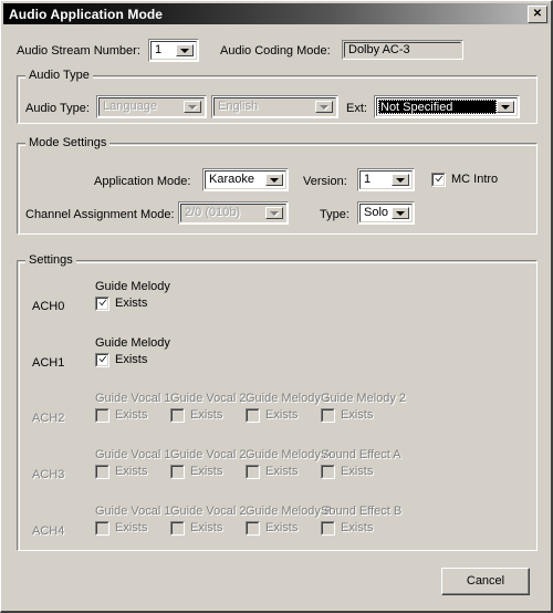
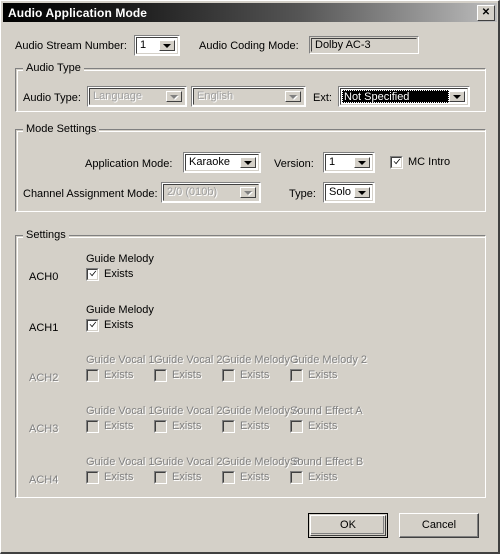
  Audio Application Mode
  ✕
  Audio Stream Number:
  1
  Audio Coding Mode:
  Dolby AC-3
  Audio Type
  Audio Type:
  Language
  English
  Ext:
  Not Specified
  Mode Settings
  Application Mode:
  Karaoke
  Version:
  1
  MC Intro
  Channel Assignment Mode:
  2/0 (010b)
  Type:
  Solo
  Settings
  ACH0
  Guide Melody
  Exists
  ACH1
  Guide Melody
  Exists
  ACH2
  Guide Vocal 1
  Exists
  Guide Vocal 2
  Exists
  Guide Melody 1
  Exists
  Guide Melody 2
  Exists
  ACH3
  Guide Vocal 1
  Exists
  Guide Vocal 2
  Exists
  Guide Melody A
  Exists
  Sound Effect A
  Exists
  ACH4
  Guide Vocal 1
  Exists
  Guide Vocal 2
  Exists
  Guide Melody B
  Exists
  Sound Effect B
  Exists
+ OK
  Cancel
